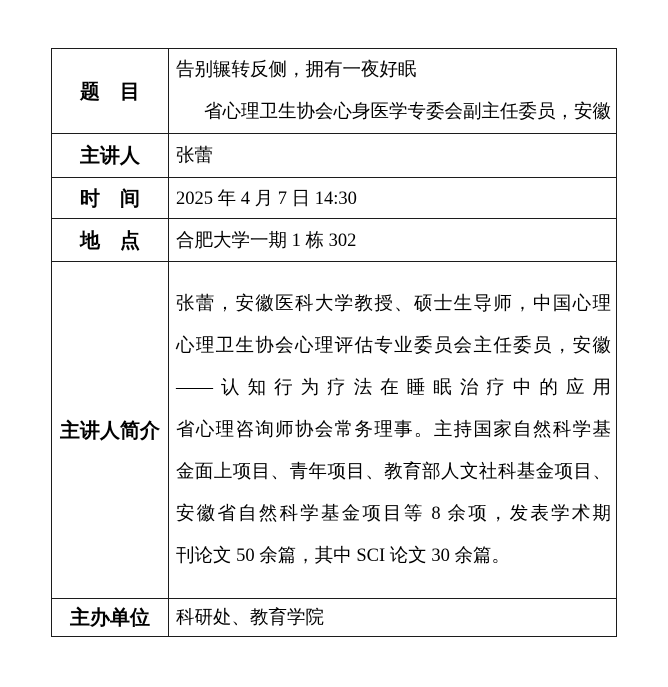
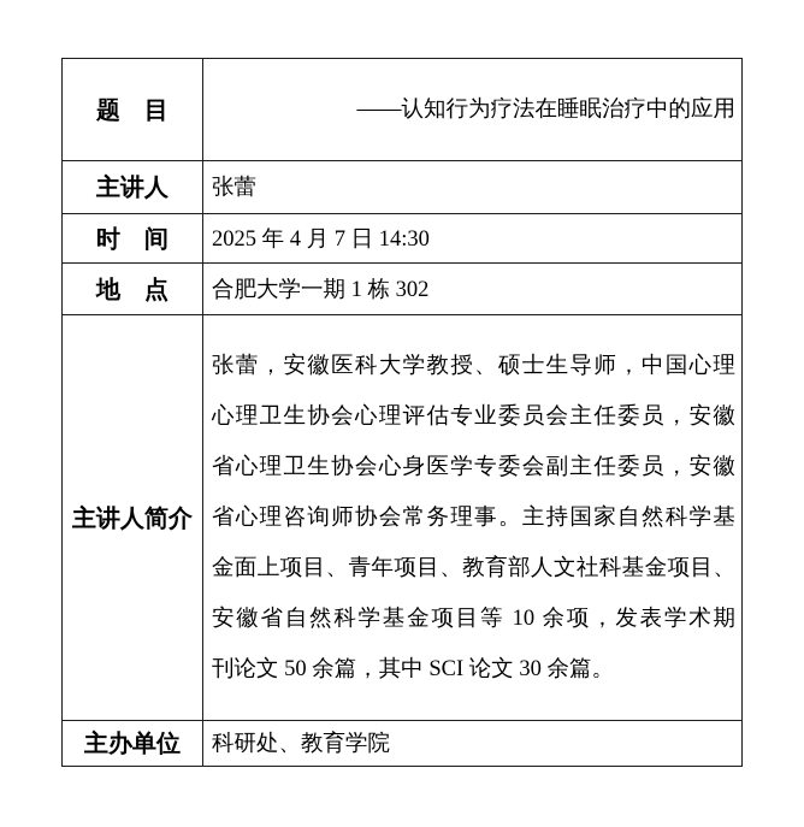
  题 目
- 告别辗转反侧，拥有一夜好眠
- 省心理卫生协会心身医学专委会副主任委员，安徽
+ ——认知行为疗法在睡眠治疗中的应用
  主讲人
  张蕾
  时 间
  2025 年 4 月 7 日 14:30
  地 点
  合肥大学一期 1 栋 302
  主讲人简介
  张蕾，安徽医科大学教授、硕士生导师，中国心理
  心理卫生协会心理评估专业委员会主任委员，安徽
- ——认知行为疗法在睡眠治疗中的应用
+ 省心理卫生协会心身医学专委会副主任委员，安徽
  省心理咨询师协会常务理事。主持国家自然科学基
  金面上项目、青年项目、教育部人文社科基金项目、
- 安徽省自然科学基金项目等 8 余项，发表学术期
+ 安徽省自然科学基金项目等 10 余项，发表学术期
  刊论文 50 余篇，其中 SCI 论文 30 余篇。
  主办单位
  科研处、教育学院
